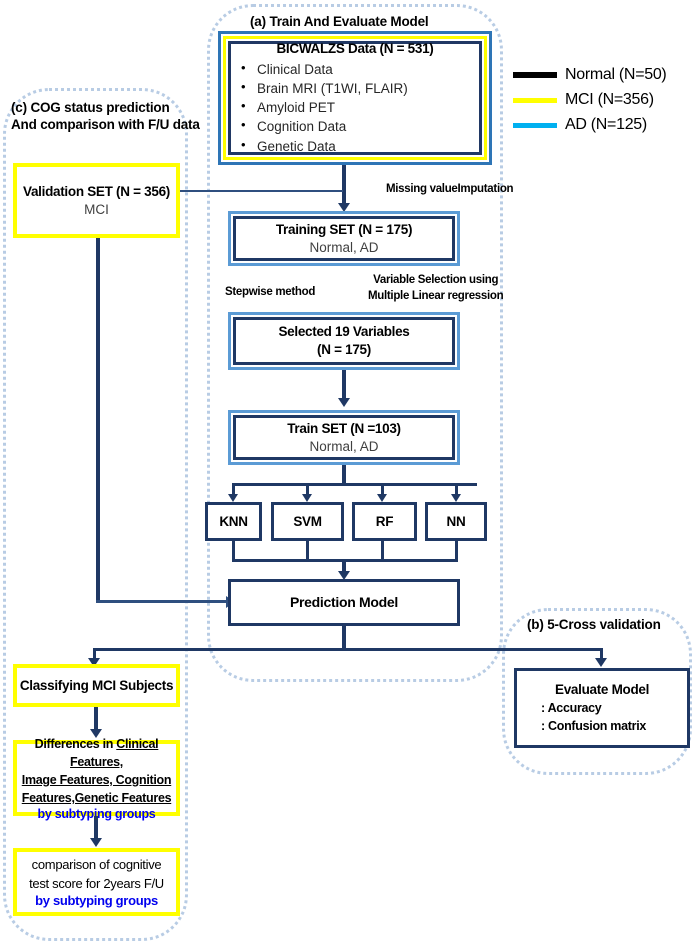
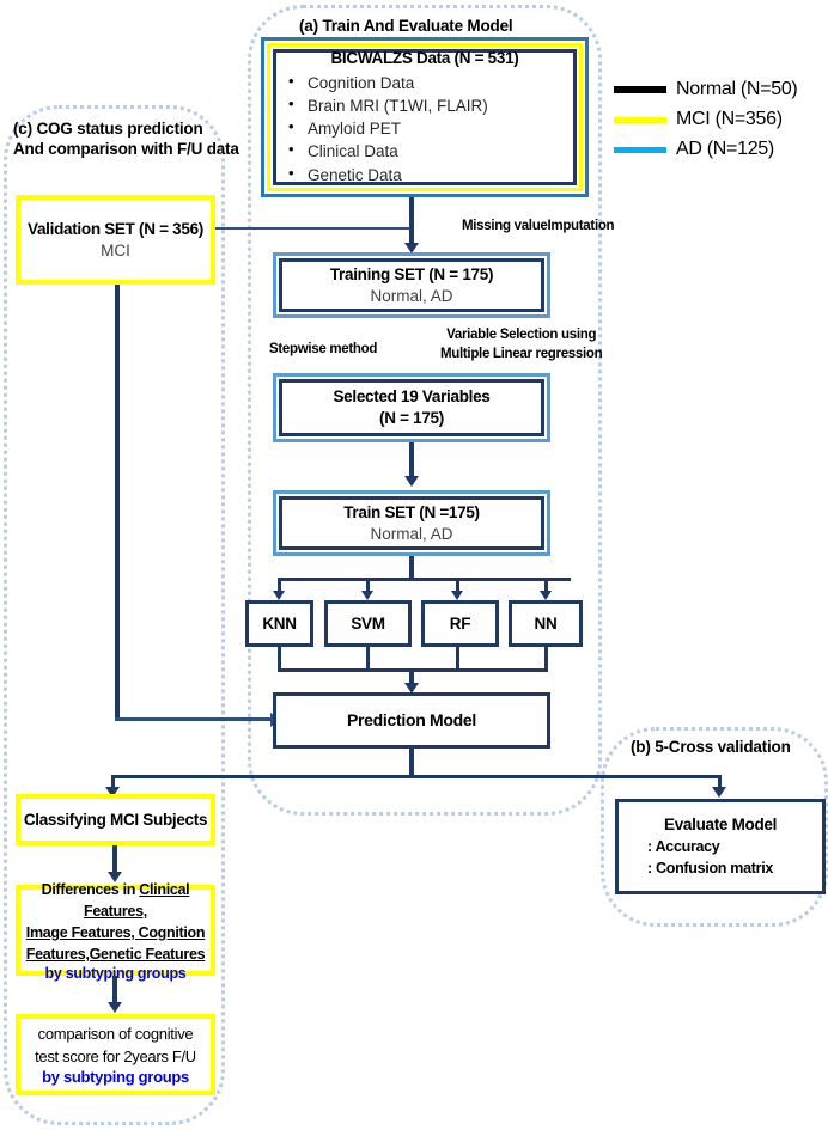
  (a) Train And Evaluate Model
  (c) COG status prediction
  And comparison with F/U data
  (b) 5-Cross validation
  Normal (N=50)
  MCI (N=356)
  AD (N=125)
  BICWALZS Data (N = 531)
- Clinical Data
+ Cognition Data
  Brain MRI (T1WI, FLAIR)
  Amyloid PET
- Cognition Data
+ Clinical Data
  Genetic Data
  Validation SET (N = 356)
  MCI
  Missing valueImputation
  Training SET (N = 175)
  Normal, AD
  Stepwise method
  Variable Selection using
  Multiple Linear regression
  Selected 19 Variables
  (N = 175)
- Train SET (N =103)
+ Train SET (N =175)
  Normal, AD
  KNN
  SVM
  RF
  NN
  Prediction Model
  Evaluate Model
  : Accuracy
  : Confusion matrix
  Classifying MCI Subjects
  Differences in Clinical Features,
  Image Features, Cognition
  Features,Genetic Features
  by subtyping groups
  comparison of cognitive
  test score for 2years F/U
  by subtyping groups
